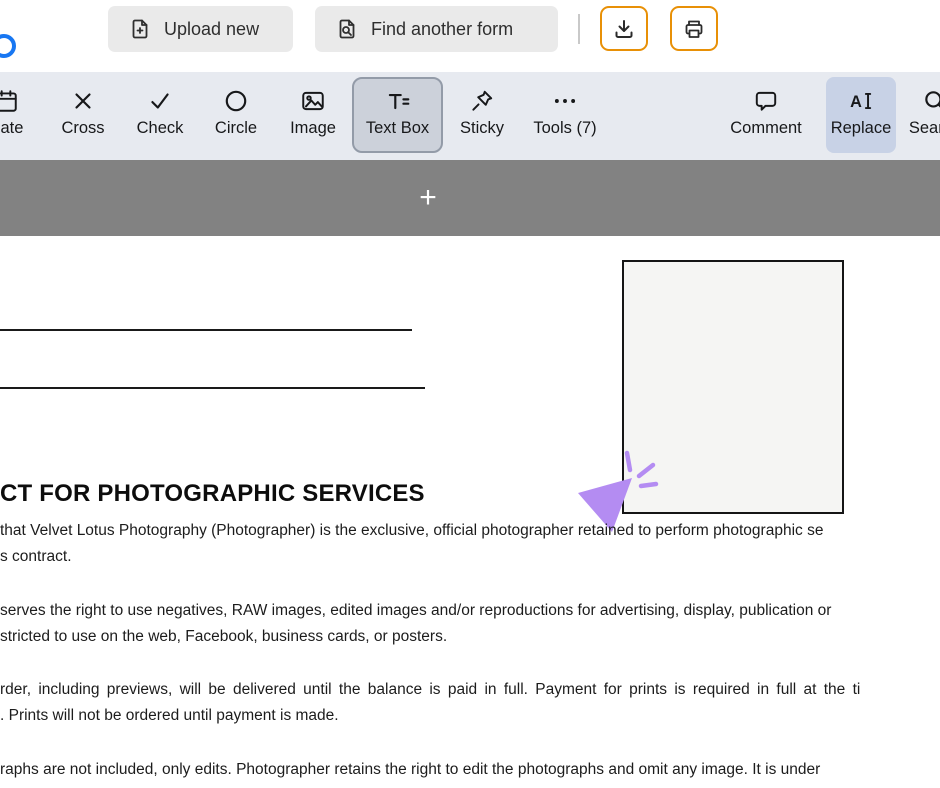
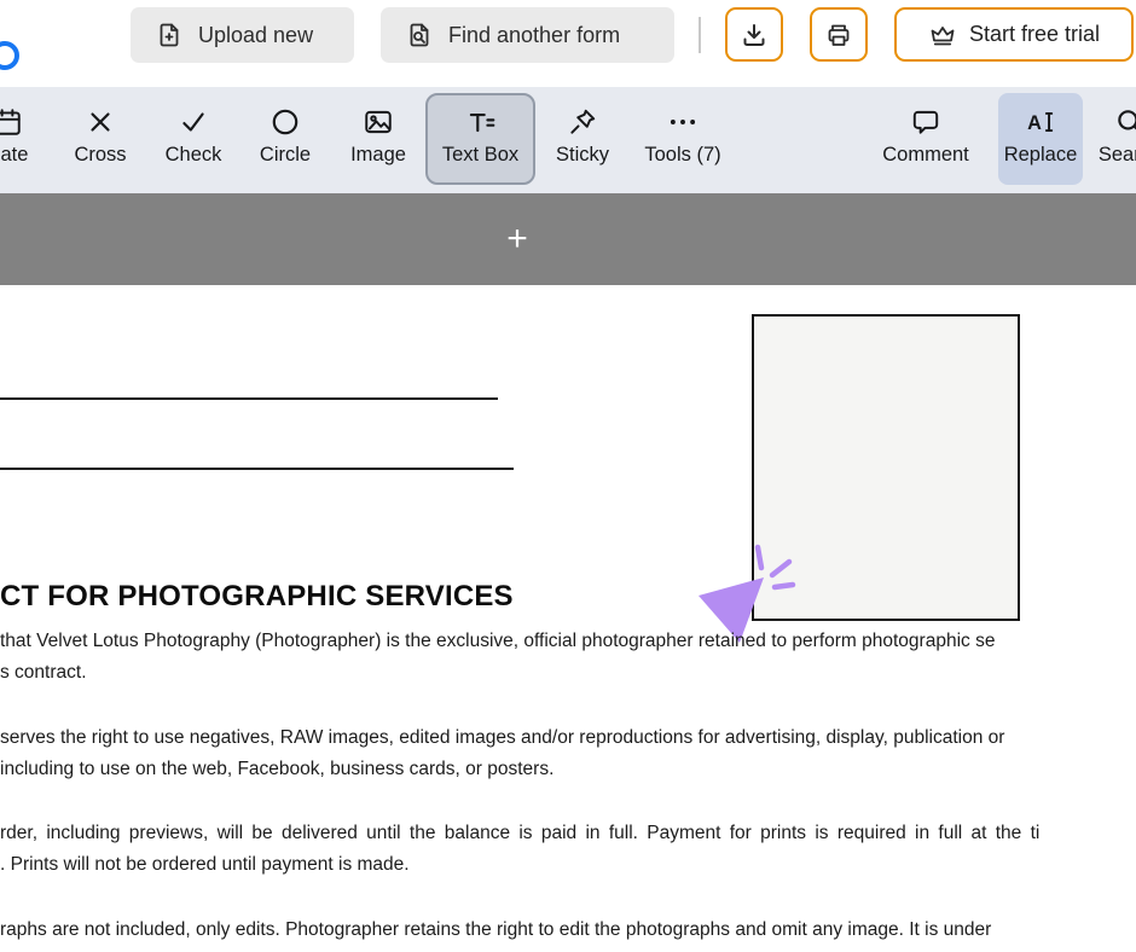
  Upload new
  Find another form
+ Start free trial
  ate
  Cross
  Check
  Circle
  Image
  Text Box
  Sticky
  Tools (7)
  Comment
  A
  Replace
  +
  CT FOR PHOTOGRAPHIC SERVICES
  that Velvet Lotus Photography (Photographer) is the exclusive, official photographer retained to perform photographic se
  s contract.
  serves the right to use negatives, RAW images, edited images and/or reproductions for advertising, display, publication or
- stricted to use on the web, Facebook, business cards, or posters.
+ including to use on the web, Facebook, business cards, or posters.
  rder, including previews, will be delivered until the balance is paid in full. Payment for prints is required in full at the ti
  . Prints will not be ordered until payment is made.
  raphs are not included, only edits. Photographer retains the right to edit the photographs and omit any image. It is under
